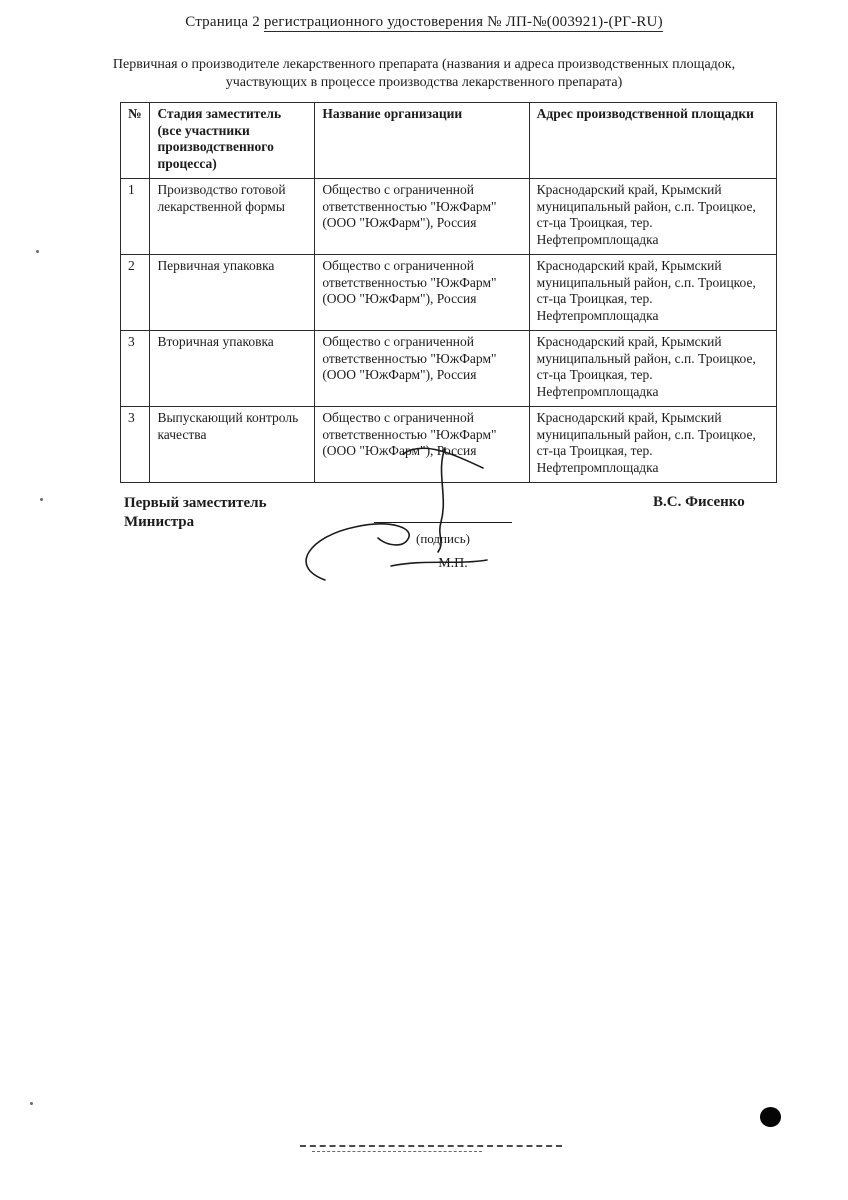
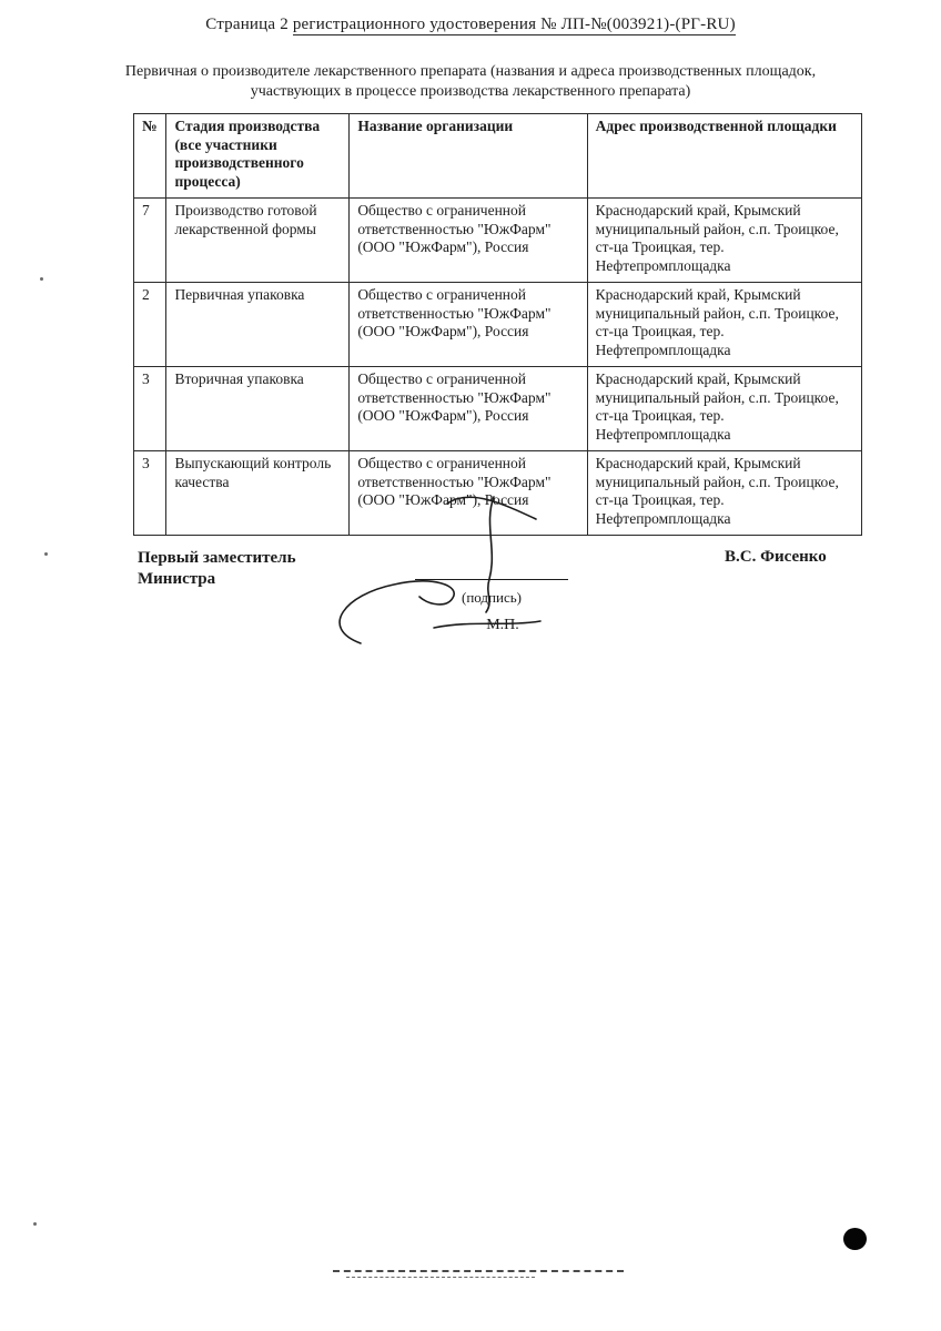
  Страница 2 регистрационного удостоверения № ЛП-№(003921)-(РГ-RU)
  Первичная о производителе лекарственного препарата (названия и адреса производственных площадок, участвующих в процессе производства лекарственного препарата)
- №	Стадия заместитель (все участники производственного процесса)	Название организации	Адрес производственной площадки
+ №	Стадия производства (все участники производственного процесса)	Название организации	Адрес производственной площадки
- 1	Производство готовой лекарственной формы	Общество с ограниченной ответственностью "ЮжФарм" (ООО "ЮжФарм"), Россия	Краснодарский край, Крымский муниципальный район, с.п. Троицкое, ст-ца Троицкая, тер. Нефтепромплощадка
+ 7	Производство готовой лекарственной формы	Общество с ограниченной ответственностью "ЮжФарм" (ООО "ЮжФарм"), Россия	Краснодарский край, Крымский муниципальный район, с.п. Троицкое, ст-ца Троицкая, тер. Нефтепромплощадка
  2	Первичная упаковка	Общество с ограниченной ответственностью "ЮжФарм" (ООО "ЮжФарм"), Россия	Краснодарский край, Крымский муниципальный район, с.п. Троицкое, ст-ца Троицкая, тер. Нефтепромплощадка
  3	Вторичная упаковка	Общество с ограниченной ответственностью "ЮжФарм" (ООО "ЮжФарм"), Россия	Краснодарский край, Крымский муниципальный район, с.п. Троицкое, ст-ца Троицкая, тер. Нефтепромплощадка
  3	Выпускающий контроль качества	Общество с ограниченной ответственностью "ЮжФарм" (ООО "ЮжФам"),оссия	Краснодарский край, Крымский муниципальный район, с.п. Троицкое, ст-ца Троицкая, тер. Нефтепромплощадка
  Первый заместитель
  Министра
  (подпись)
  М.П.
  В.С. Фисенко
